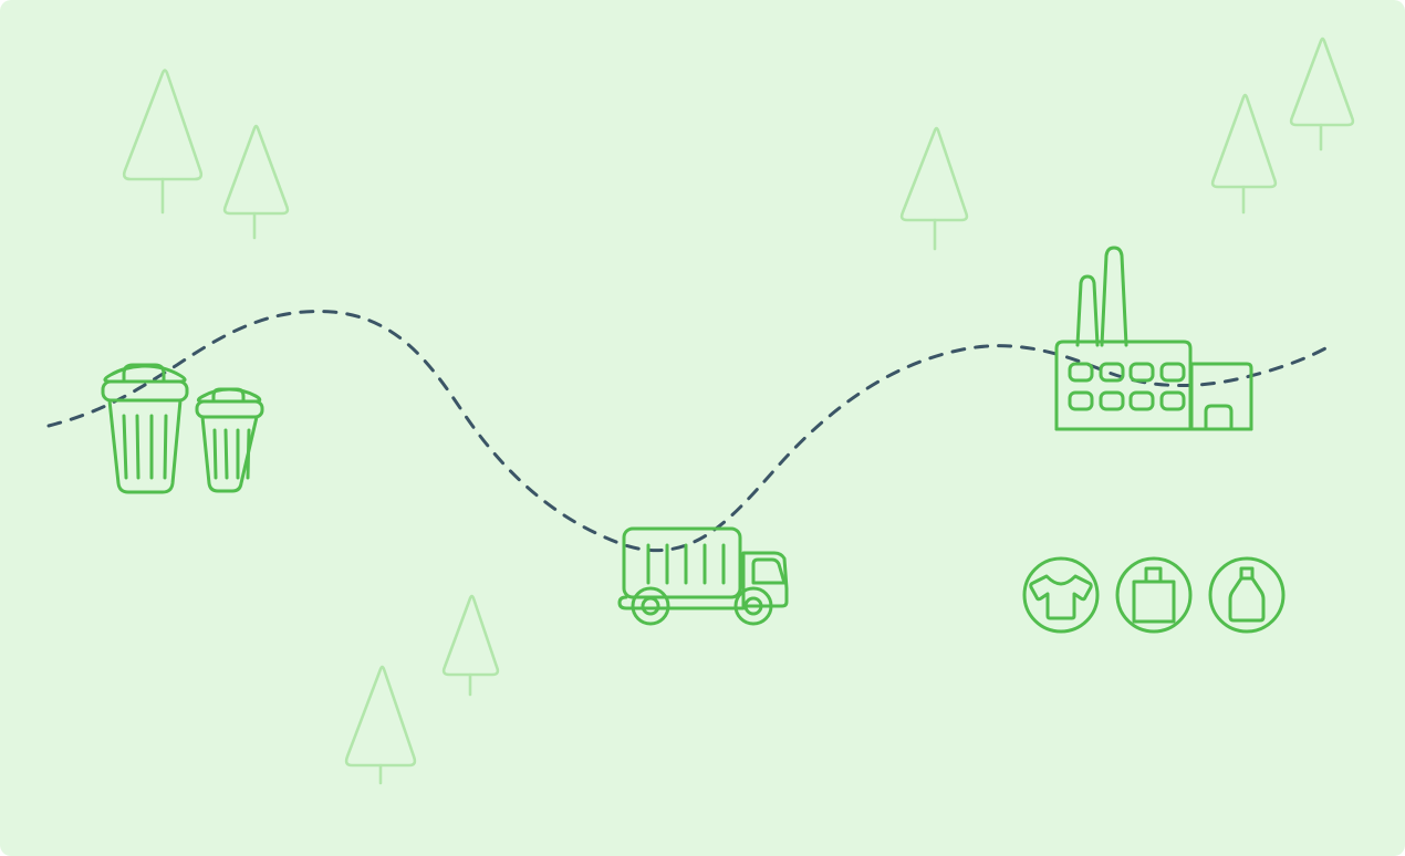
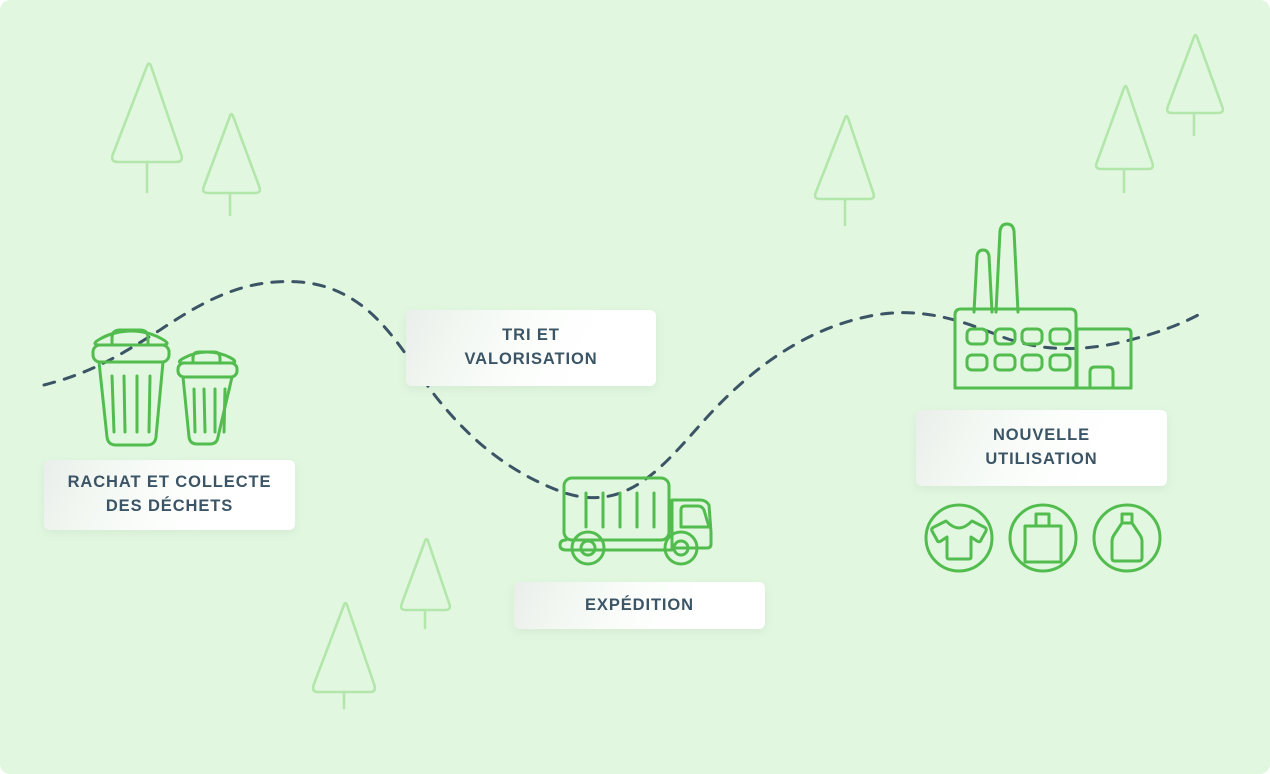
+ TRI ET
+ VALORISATION
+ RACHAT ET COLLECTE
+ DES DÉCHETS
+ EXPÉDITION
+ NOUVELLE
+ UTILISATION
